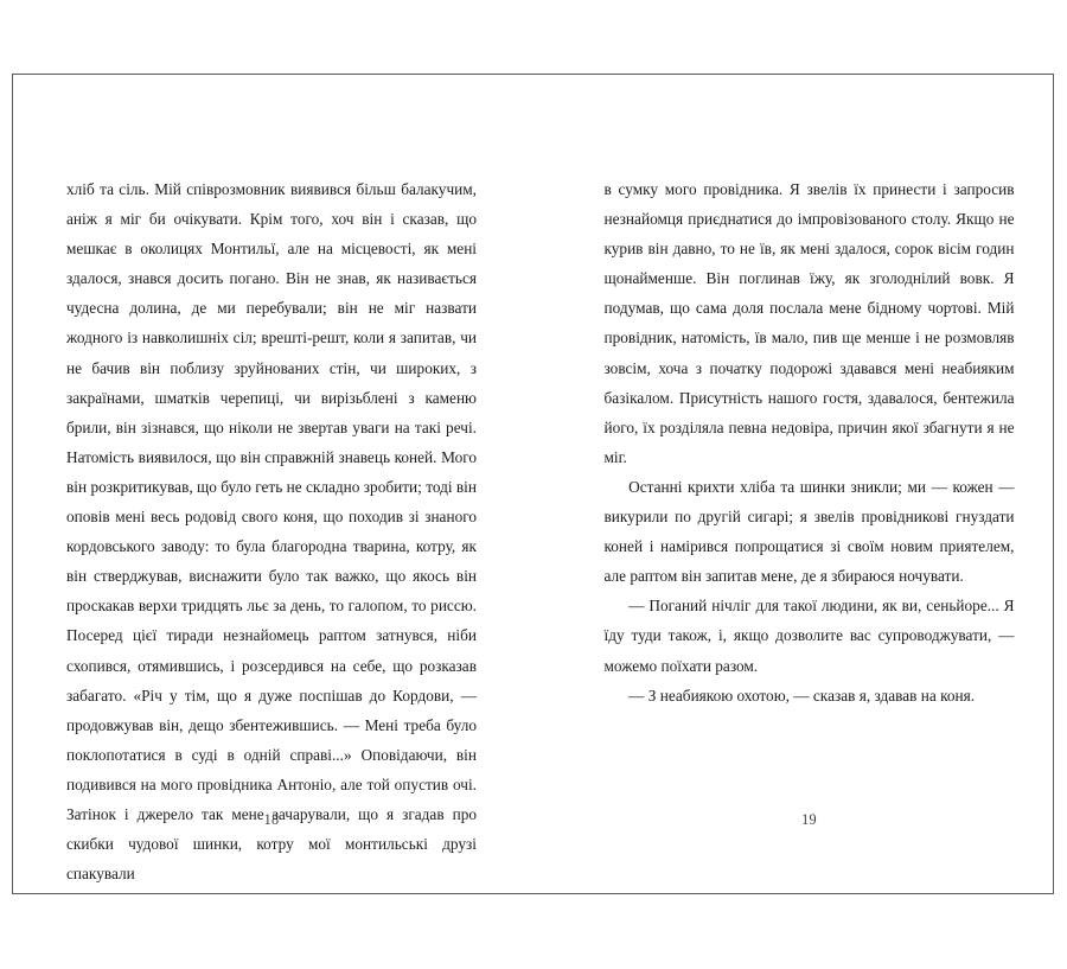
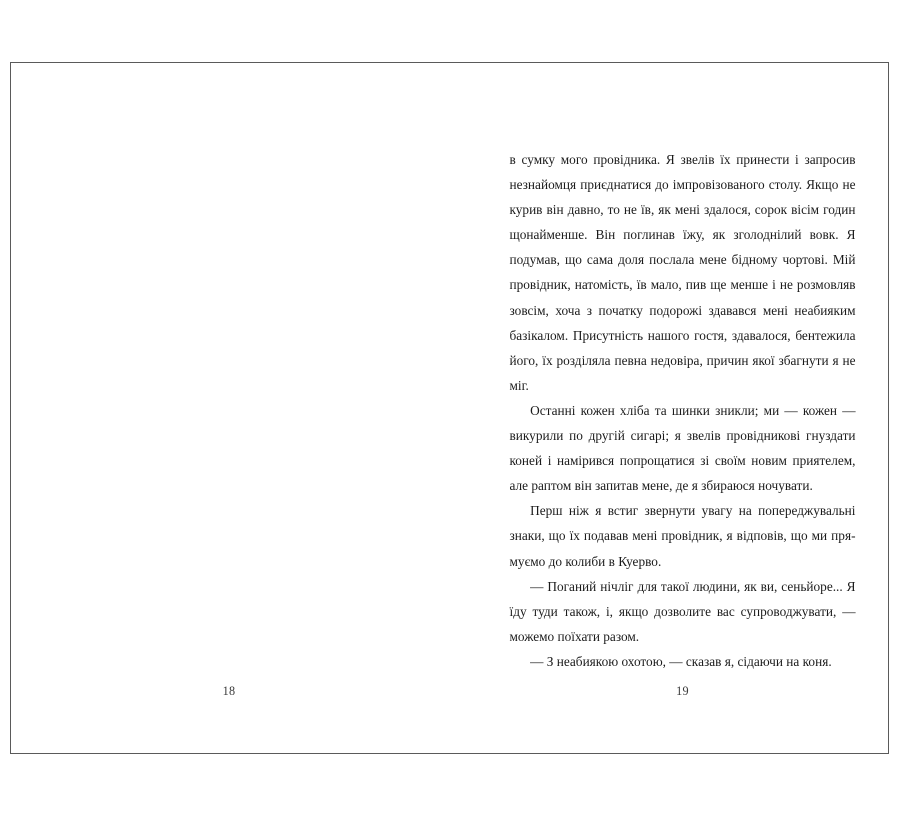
- хліб та сіль. Мій співрозмовник виявився більш балаку­чим, аніж я міг би очікувати. Крім того, хоч він і сказав, що мешкає в околицях Монтильї, але на місцевості, як мені здалося, знався досить погано. Він не знав, як на­зивається чудесна долина, де ми перебували; він не міг назвати жодного із навколишніх сіл; врешті-решт, коли я запитав, чи не бачив він поблизу зруйнованих стін, чи широких, з закраїнами, шматків черепиці, чи вирізьбле­ні з каменю брили, він зізнався, що ніколи не звертав ува­ги на такі речі. Натомість виявилося, що він справжній знавець коней. Мого він розкритикував, що було геть не складно зробити; тоді він оповів мені весь родовід сво­го коня, що походив зі знаного кордовського заводу: то була благородна тварина, котру, як він стверджував, виснажити було так важко, що якось він проскакав вер­хи тридцять льє за день, то галопом, то риссю. Посеред цієї тиради незнайомець раптом затнувся, ніби схопився, отямившись, і розсердився на себе, що розказав забагато. «Річ у тім, що я дуже поспішав до Кордови, — продовжу­вав він, дещо збентежившись. — Мені треба було поклопо­татися в суді в одній справі...» Оповідаючи, він подивився на мого провідника Антоніо, але той опустив очі. Затінок і джерело так мене зачарували, що я згадав про скибки чудової шинки, котру мої монтильські друзі спакували
  18
  в сумку мого провідника. Я звелів їх принести і запро­сив незнайомця приєднатися до імпровізованого столу. Якщо не курив він давно, то не їв, як мені здалося, сорок вісім годин щонайменше. Він поглинав їжу, як зголодні­лий вовк. Я подумав, що сама доля послала мене бідному чортові. Мій провідник, натомість, їв мало, пив ще менше і не розмовляв зовсім, хоча з початку подорожі здавав­ся мені неабияким базікалом. Присутність нашого гостя, здавалося, бентежила його, їх розділяла певна недовіра, причин якої збагнути я не міг.
- Останні крихти хліба та шинки зникли; ми — кожен — викурили по другій сигарі; я звелів провідникові гнуз­дати коней і намірився попрощатися зі своїм новим при­ятелем, але раптом він запитав мене, де я збираюся ночувати.
+ Останні кожен хліба та шинки зникли; ми — кожен — викурили по другій сигарі; я звелів провідникові гнуз­дати коней і намірився попрощатися зі своїм новим при­ятелем, але раптом він запитав мене, де я збираюся ночувати.
+ Перш ніж я встиг звернути увагу на попереджувальні знаки, що їх подавав мені провідник, я відповів, що ми пря­муємо до колиби в Куерво.
  — Поганий нічліг для такої людини, як ви, сеньйоре... Я їду туди також, і, якщо дозволите вас супроводжувати, — можемо поїхати разом.
- — З неабиякою охотою, — сказав я, здавав на коня.
+ — З неабиякою охотою, — сказав я, сідаючи на коня.
  19
